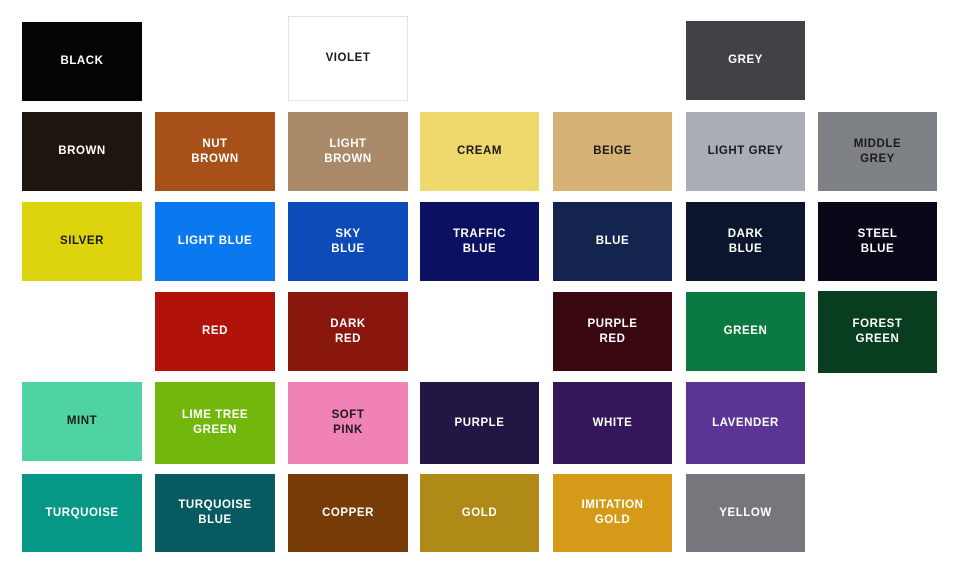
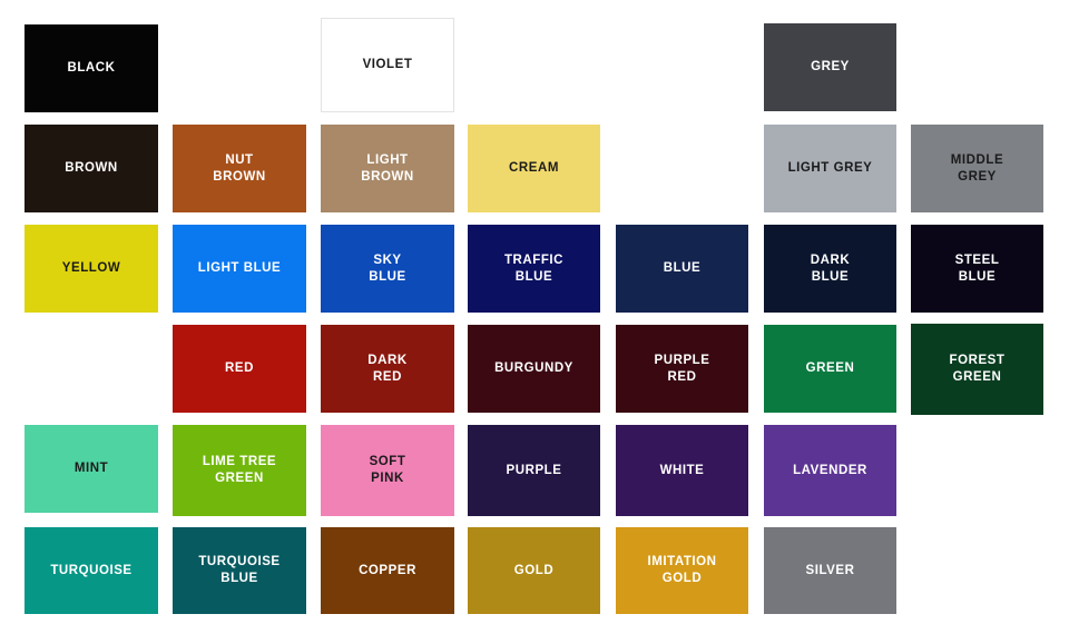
  BLACK
  VIOLET
  GREY
  BROWN
  NUT
  BROWN
  LIGHT
  BROWN
  CREAM
- BEIGE
  LIGHT GREY
  MIDDLE
  GREY
- SILVER
+ YELLOW
  LIGHT BLUE
  SKY
  BLUE
  TRAFFIC
  BLUE
  BLUE
  DARK
  BLUE
  STEEL
  BLUE
  RED
  DARK
  RED
+ BURGUNDY
  PURPLE
  RED
  GREEN
  FOREST
  GREEN
  MINT
  LIME TREE
  GREEN
  SOFT
  PINK
  PURPLE
  WHITE
  LAVENDER
  TURQUOISE
  TURQUOISE
  BLUE
  COPPER
  GOLD
  IMITATION
  GOLD
- YELLOW
+ SILVER
